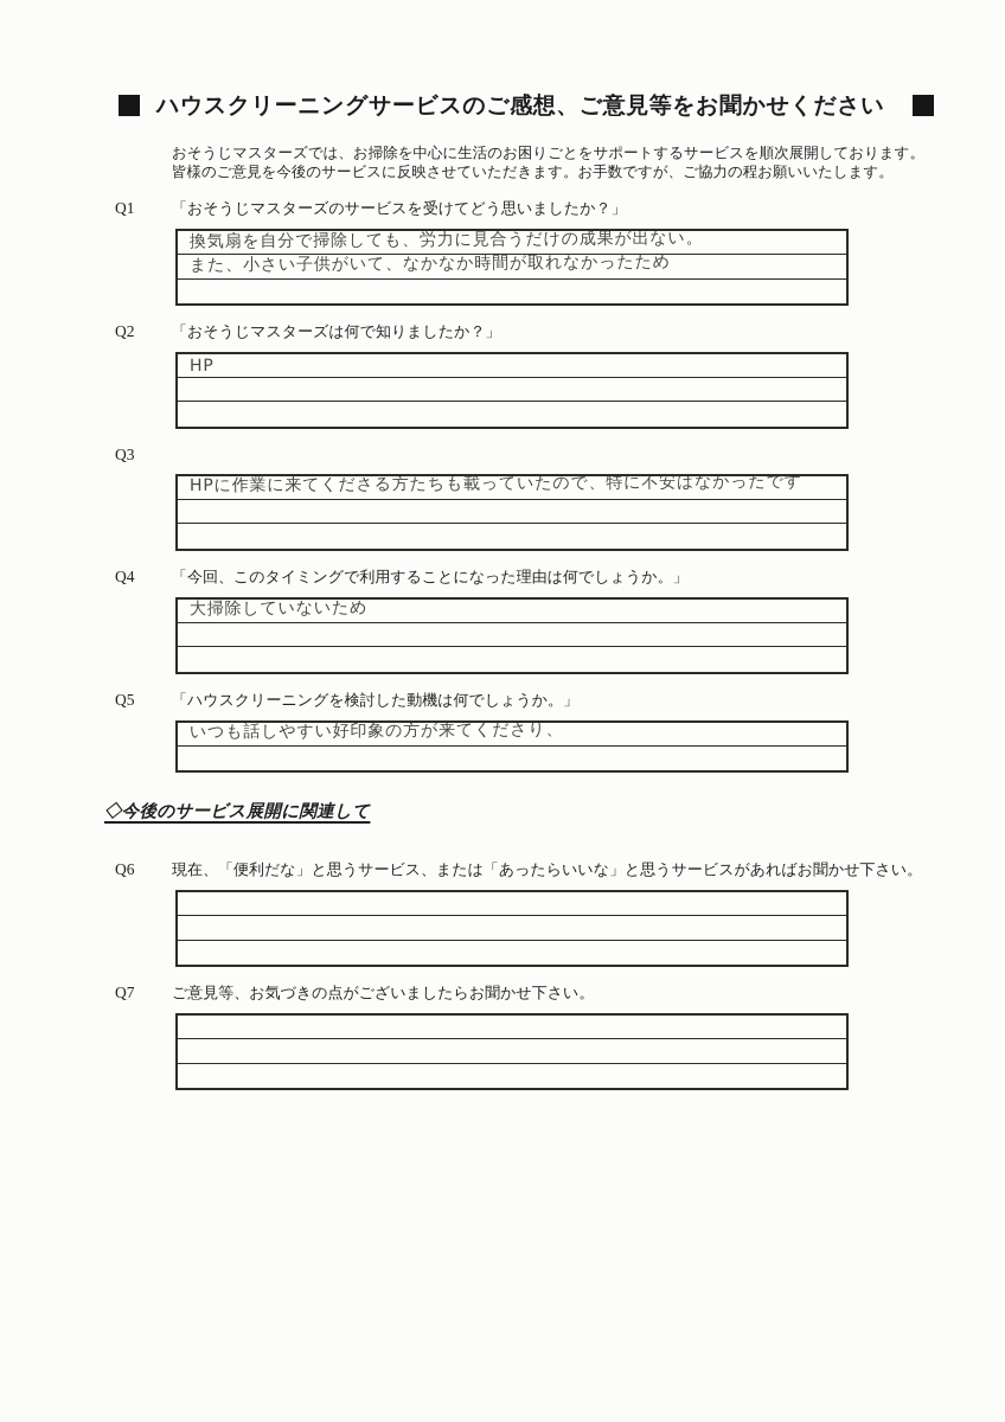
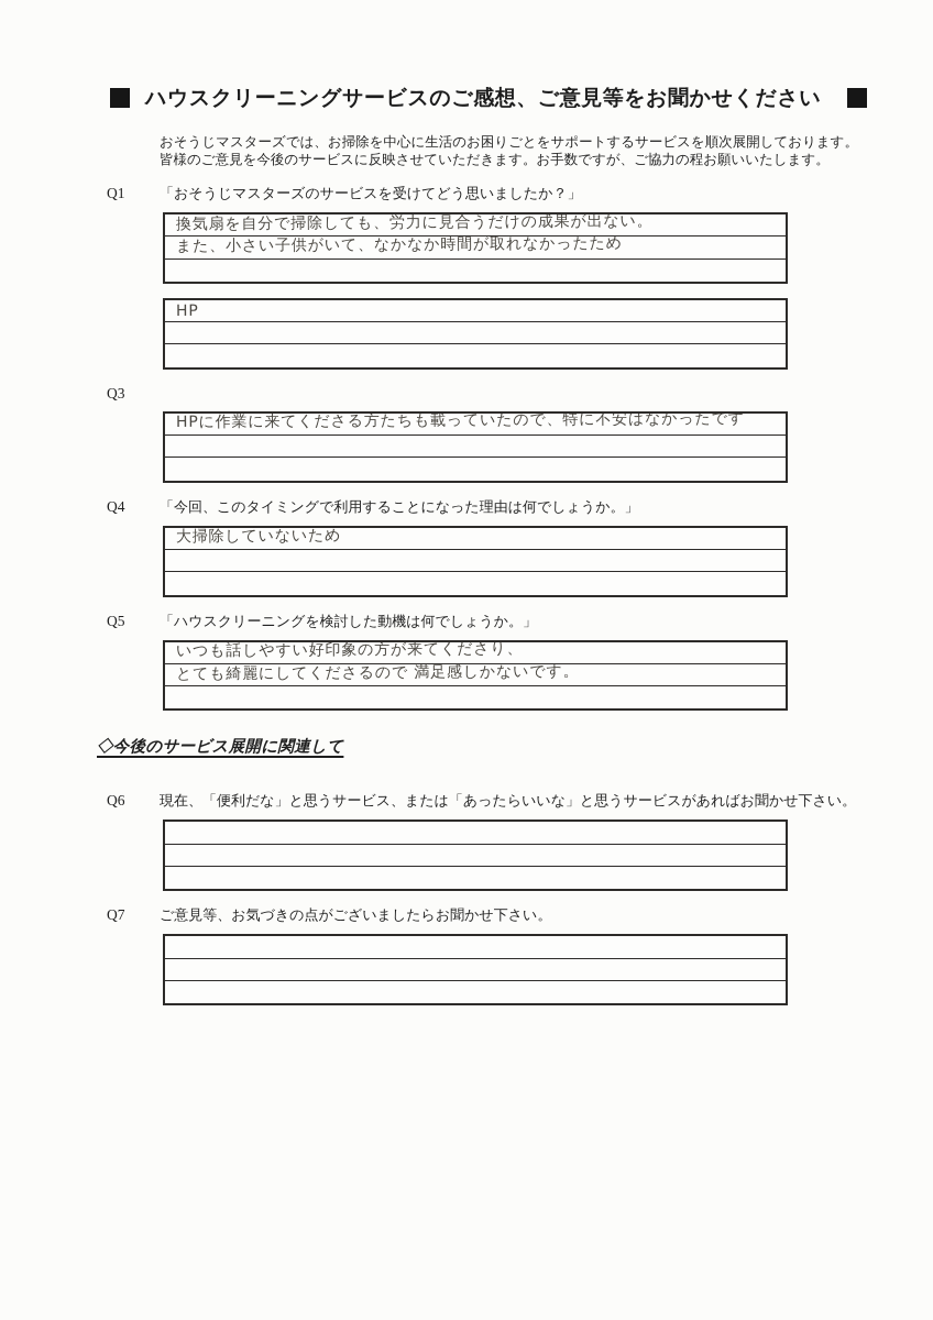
  ハウスクリーニングサービスのご感想、ご意見等をお聞かせください
  おそうじマスターズでは、お掃除を中心に生活のお困りごとをサポートするサービスを順次展開しております。
  皆様のご意見を今後のサービスに反映させていただきます。お手数ですが、ご協力の程お願いいたします。
  Q1
  「おそうじマスターズのサービスを受けてどう思いましたか？」
  換気扇を自分で掃除しても、労力に見合うだけの成果が出ない。
  また、小さい子供がいて、なかなか時間が取れなかったため
- Q2
- 「おそうじマスターズは何で知りましたか？」
  HP
  Q3
  HPに作業に来てくださる方たちも載っていたので、特に不安はなかったです
  Q4
  「今回、このタイミングで利用することになった理由は何でしょうか。」
  大掃除していないため
  Q5
  「ハウスクリーニングを検討した動機は何でしょうか。」
  いつも話しやすい好印象の方が来てくださり、
+ とても綺麗にしてくださるので 満足感しかないです。
  ◇今後のサービス展開に関連して
  Q6
  現在、「便利だな」と思うサービス、または「あったらいいな」と思うサービスがあればお聞かせ下さい。
  Q7
  ご意見等、お気づきの点がございましたらお聞かせ下さい。
